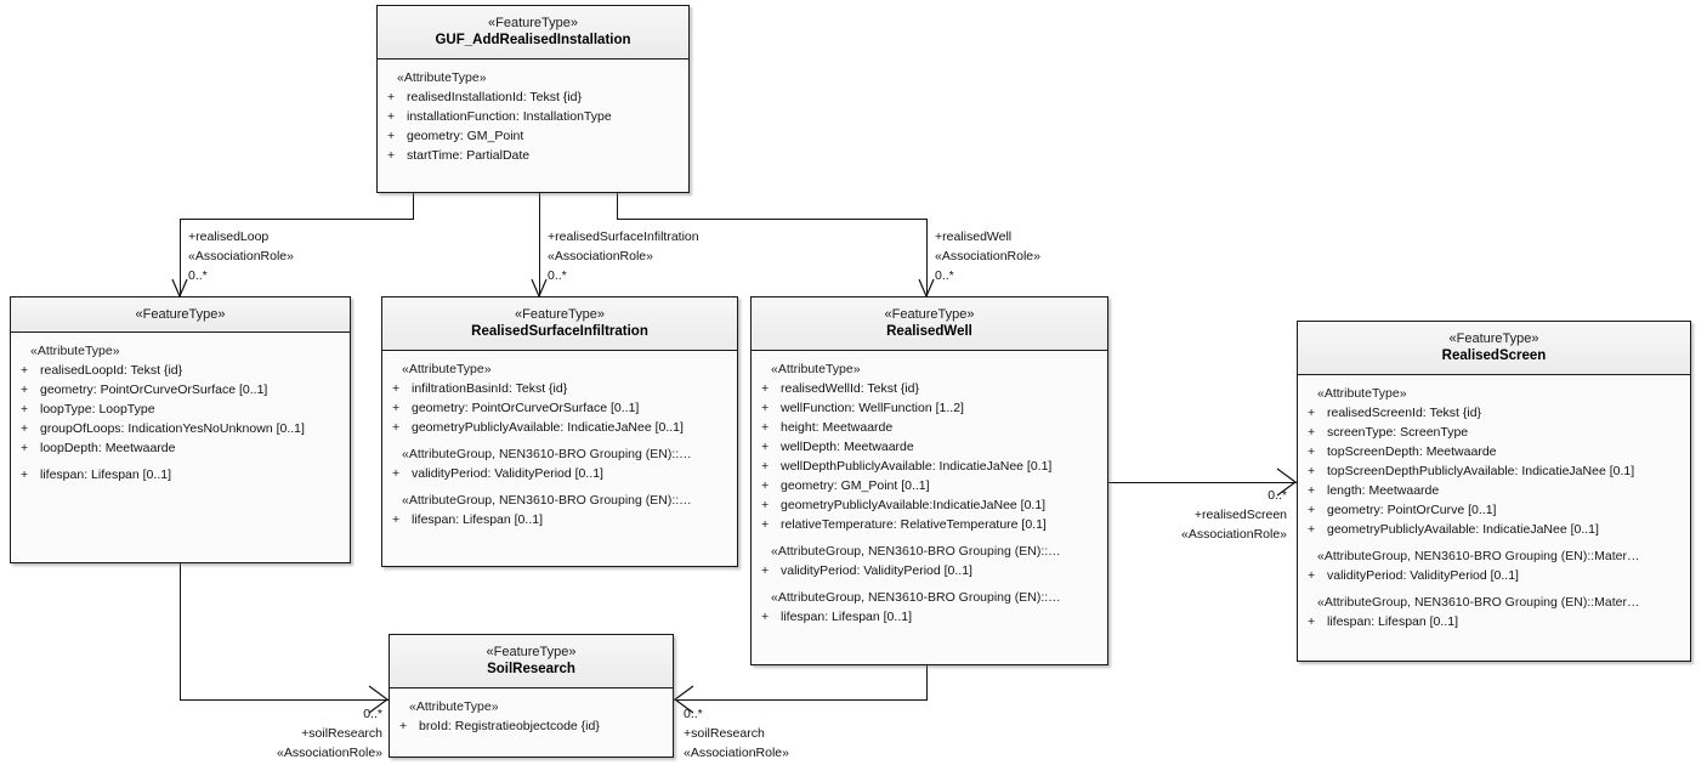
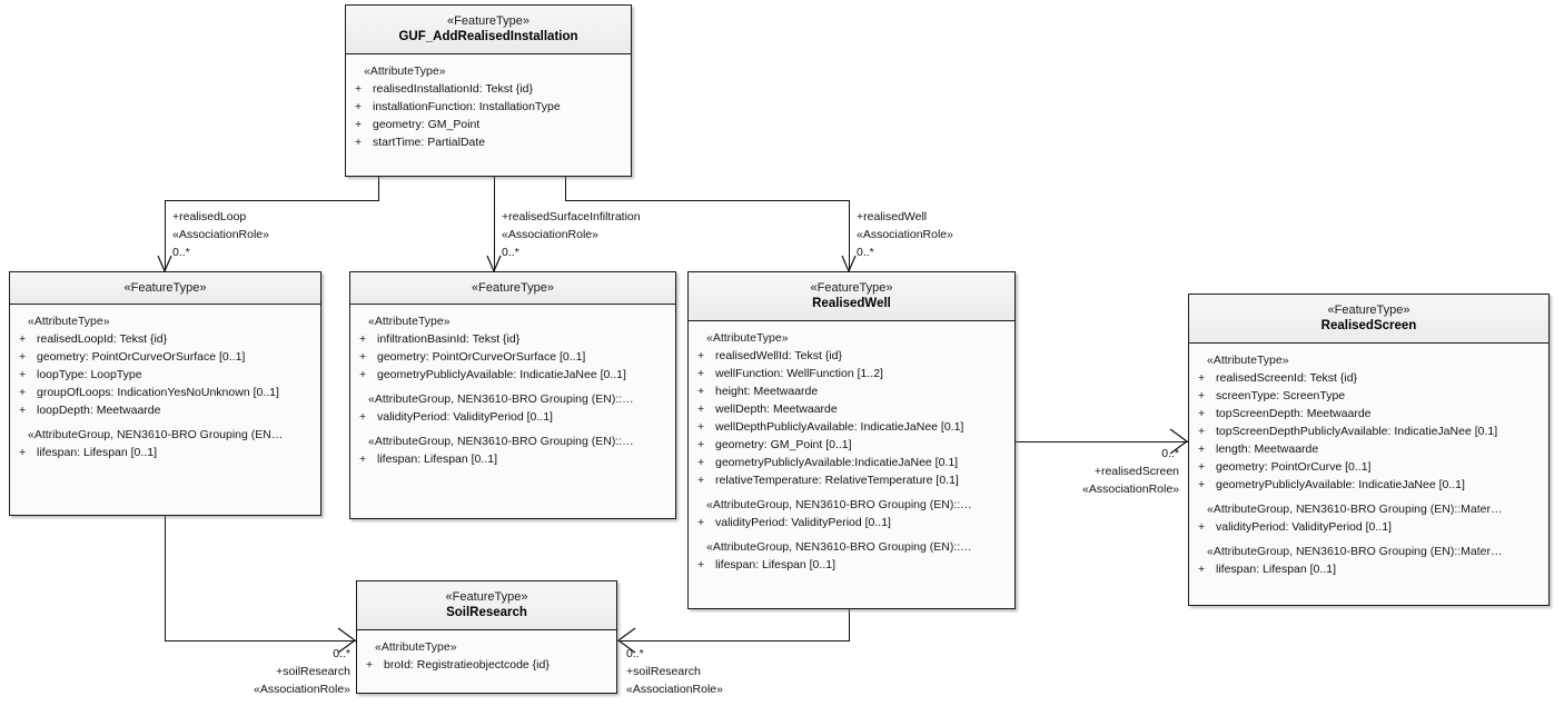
  +realisedLoop
  «AssociationRole»
  0..*
  +realisedSurfaceInfiltration
  «AssociationRole»
  0..*
  +realisedWell
  «AssociationRole»
  0..*
  0..*
  +realisedScreen
  «AssociationRole»
  0..*
  +soilResearch
  «AssociationRole»
  0..*
  +soilResearch
  «AssociationRole»
  «FeatureType»
  GUF_AddRealisedInstallation
  «AttributeType»
  +
  realisedInstallationId: Tekst {id}
  +
  installationFunction: InstallationType
  +
  geometry: GM_Point
  +
  startTime: PartialDate
  «FeatureType»
  «AttributeType»
  +
  realisedLoopId: Tekst {id}
  +
  geometry: PointOrCurveOrSurface [0..1]
  +
  loopType: LoopType
  +
  groupOfLoops: IndicationYesNoUnknown [0..1]
  +
  loopDepth: Meetwaarde
+ «AttributeGroup, NEN3610-BRO Grouping (EN…
  +
  lifespan: Lifespan [0..1]
  «FeatureType»
- RealisedSurfaceInfiltration
  «AttributeType»
  +
  infiltrationBasinId: Tekst {id}
  +
  geometry: PointOrCurveOrSurface [0..1]
  +
  geometryPubliclyAvailable: IndicatieJaNee [0..1]
  «AttributeGroup, NEN3610-BRO Grouping (EN)::…
  +
  validityPeriod: ValidityPeriod [0..1]
  «AttributeGroup, NEN3610-BRO Grouping (EN)::…
  +
  lifespan: Lifespan [0..1]
  «FeatureType»
  RealisedWell
  «AttributeType»
  +
  realisedWellId: Tekst {id}
  +
  wellFunction: WellFunction [1..2]
  +
  height: Meetwaarde
  +
  wellDepth: Meetwaarde
  +
  wellDepthPubliclyAvailable: IndicatieJaNee [0.1]
  +
  geometry: GM_Point [0..1]
  +
  geometryPubliclyAvailable:IndicatieJaNee [0.1]
  +
  relativeTemperature: RelativeTemperature [0.1]
  «AttributeGroup, NEN3610-BRO Grouping (EN)::…
  +
  validityPeriod: ValidityPeriod [0..1]
  «AttributeGroup, NEN3610-BRO Grouping (EN)::…
  +
  lifespan: Lifespan [0..1]
  «FeatureType»
  RealisedScreen
  «AttributeType»
  +
  realisedScreenId: Tekst {id}
  +
  screenType: ScreenType
  +
  topScreenDepth: Meetwaarde
  +
  topScreenDepthPubliclyAvailable: IndicatieJaNee [0.1]
  +
  length: Meetwaarde
  +
  geometry: PointOrCurve [0..1]
  +
  geometryPubliclyAvailable: IndicatieJaNee [0..1]
  «AttributeGroup, NEN3610-BRO Grouping (EN)::Mater…
  +
  validityPeriod: ValidityPeriod [0..1]
  «AttributeGroup, NEN3610-BRO Grouping (EN)::Mater…
  +
  lifespan: Lifespan [0..1]
  «FeatureType»
  SoilResearch
  «AttributeType»
  +
  broId: Registratieobjectcode {id}
